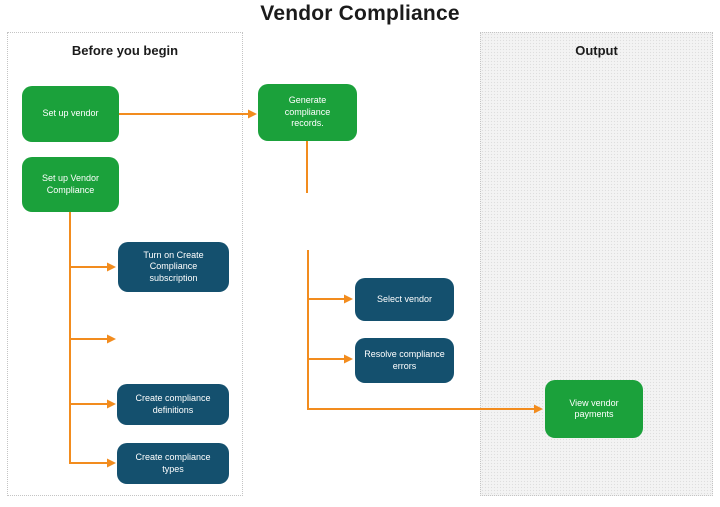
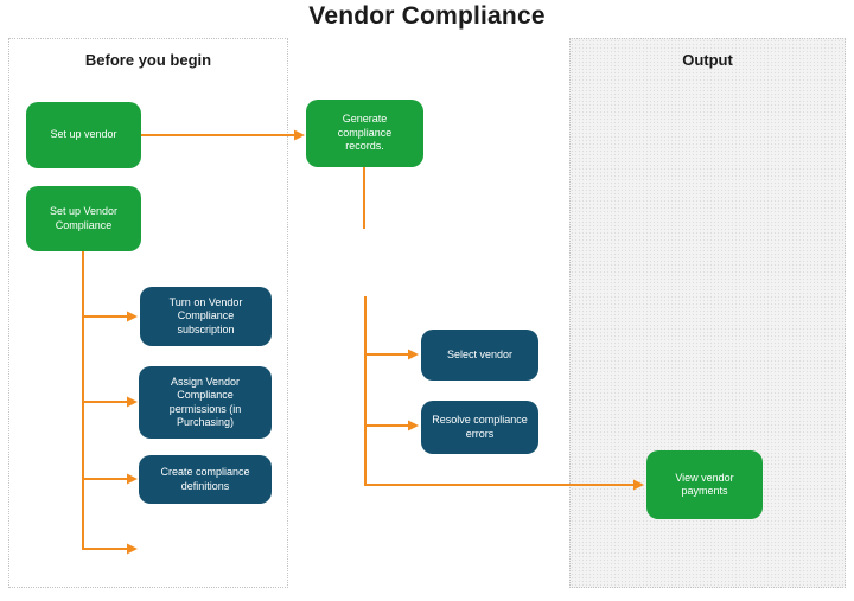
  Vendor Compliance
  Before you begin
  Output
  Set up vendor
  Set up Vendor Compliance
- Turn on Create Compliance subscription
+ Turn on Vendor Compliance subscription
+ Assign Vendor Compliance permissions (in Purchasing)
  Create compliance definitions
- Create compliance types
  Generate compliance records.
  Select vendor
  Resolve compliance errors
  View vendor payments
